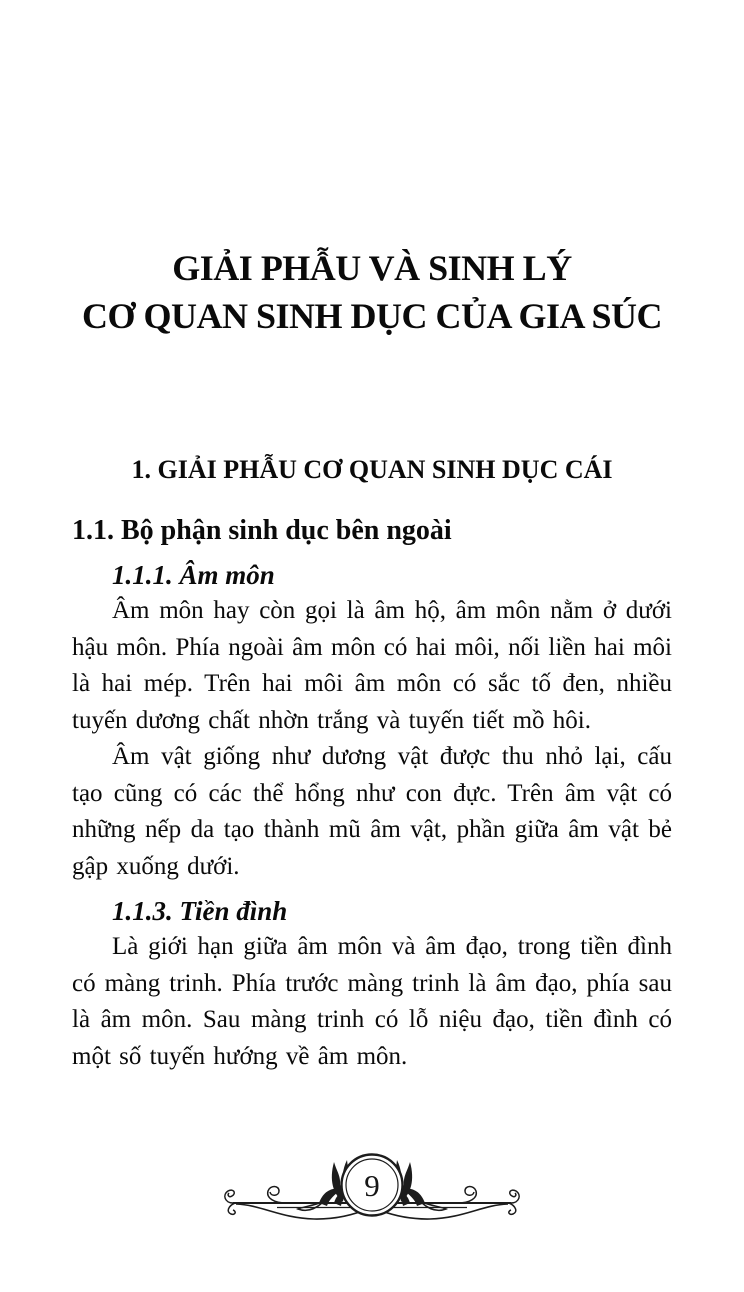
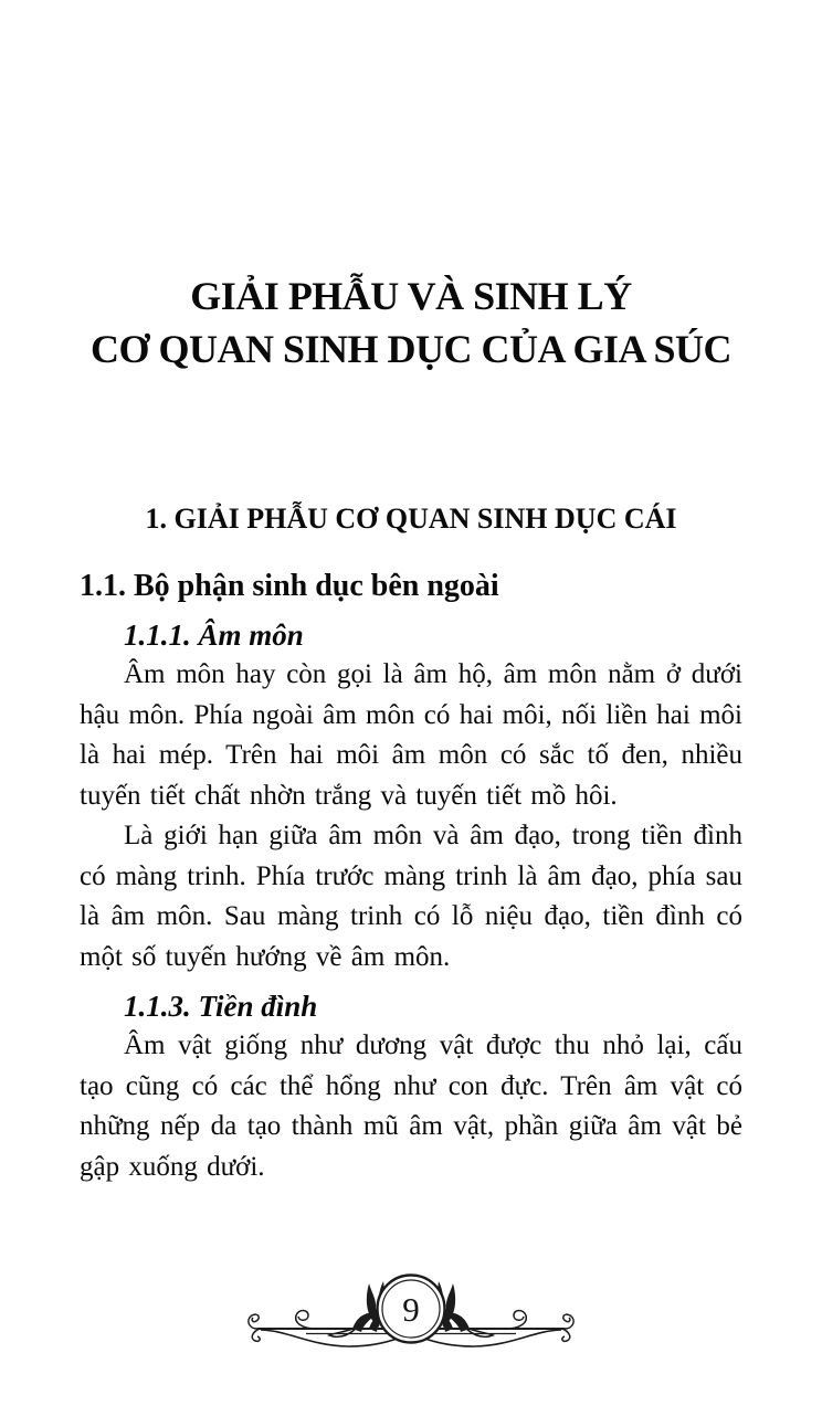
  GIẢI PHẪU VÀ SINH LÝ
  CƠ QUAN SINH DỤC CỦA GIA SÚC
  1. GIẢI PHẪU CƠ QUAN SINH DỤC CÁI
  1.1. Bộ phận sinh dục bên ngoài
  1.1.1. Âm môn
- Âm môn hay còn gọi là âm hộ, âm môn nằm ở dưới hậu môn. Phía ngoài âm môn có hai môi, nối liền hai môi là hai mép. Trên hai môi âm môn có sắc tố đen, nhiều tuyến dương chất nhờn trắng và tuyến tiết mồ hôi.
+ Âm môn hay còn gọi là âm hộ, âm môn nằm ở dưới hậu môn. Phía ngoài âm môn có hai môi, nối liền hai môi là hai mép. Trên hai môi âm môn có sắc tố đen, nhiều tuyến tiết chất nhờn trắng và tuyến tiết mồ hôi.
- Âm vật giống như dương vật được thu nhỏ lại, cấu tạo cũng có các thể hổng như con đực. Trên âm vật có những nếp da tạo thành mũ âm vật, phần giữa âm vật bẻ gập xuống dưới.
+ Là giới hạn giữa âm môn và âm đạo, trong tiền đình có màng trinh. Phía trước màng trinh là âm đạo, phía sau là âm môn. Sau màng trinh có lỗ niệu đạo, tiền đình có một số tuyến hướng về âm môn.
  1.1.3. Tiền đình
- Là giới hạn giữa âm môn và âm đạo, trong tiền đình có màng trinh. Phía trước màng trinh là âm đạo, phía sau là âm môn. Sau màng trinh có lỗ niệu đạo, tiền đình có một số tuyến hướng về âm môn.
+ Âm vật giống như dương vật được thu nhỏ lại, cấu tạo cũng có các thể hổng như con đực. Trên âm vật có những nếp da tạo thành mũ âm vật, phần giữa âm vật bẻ gập xuống dưới.
  9
